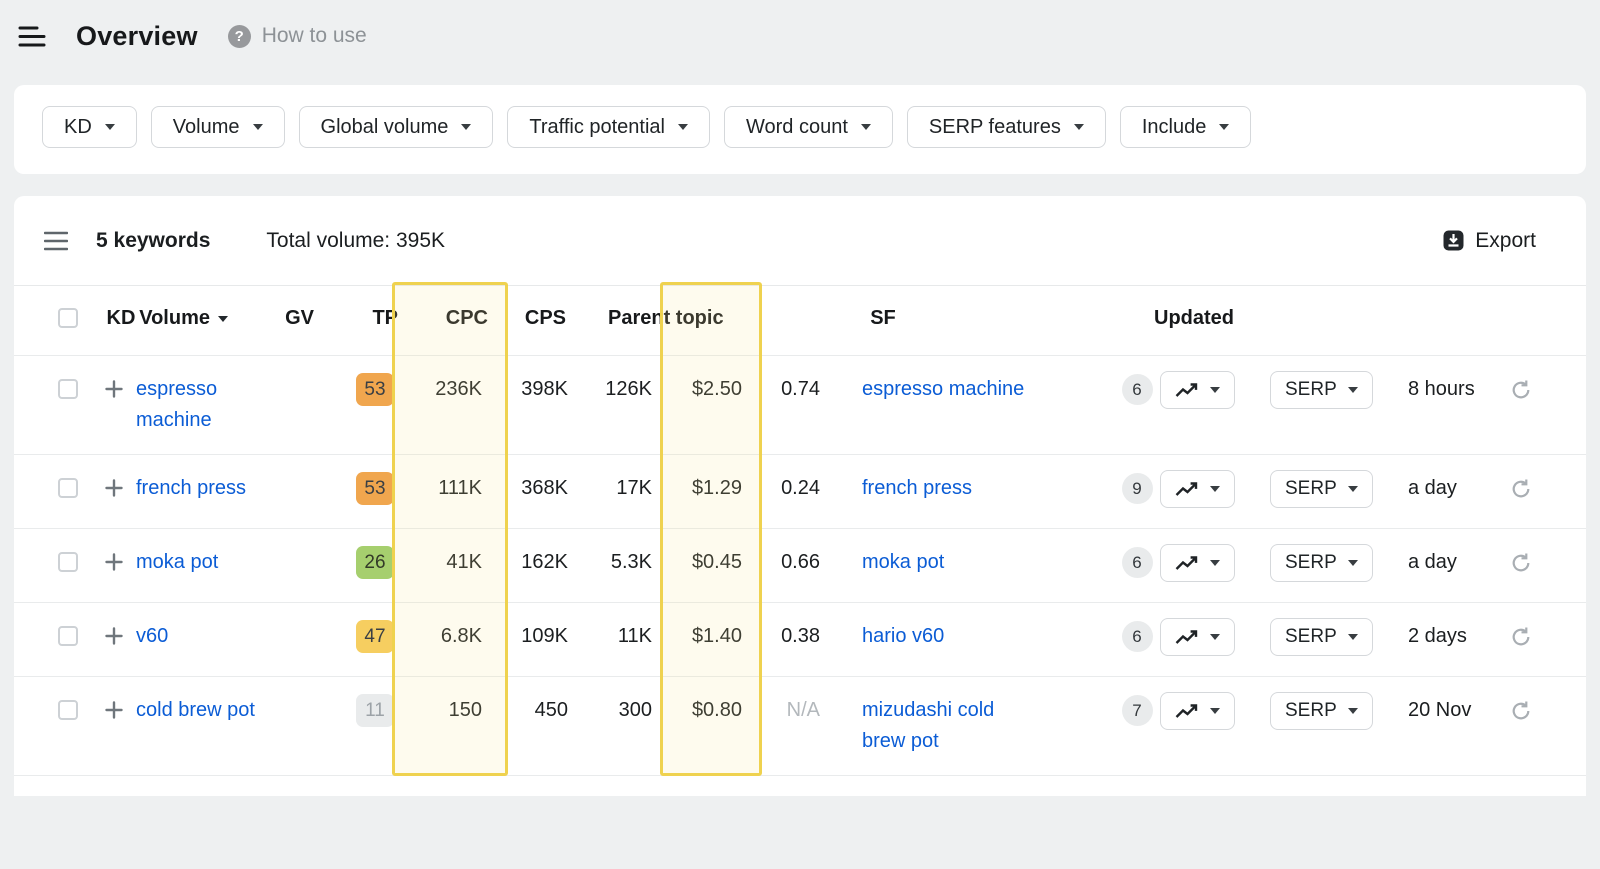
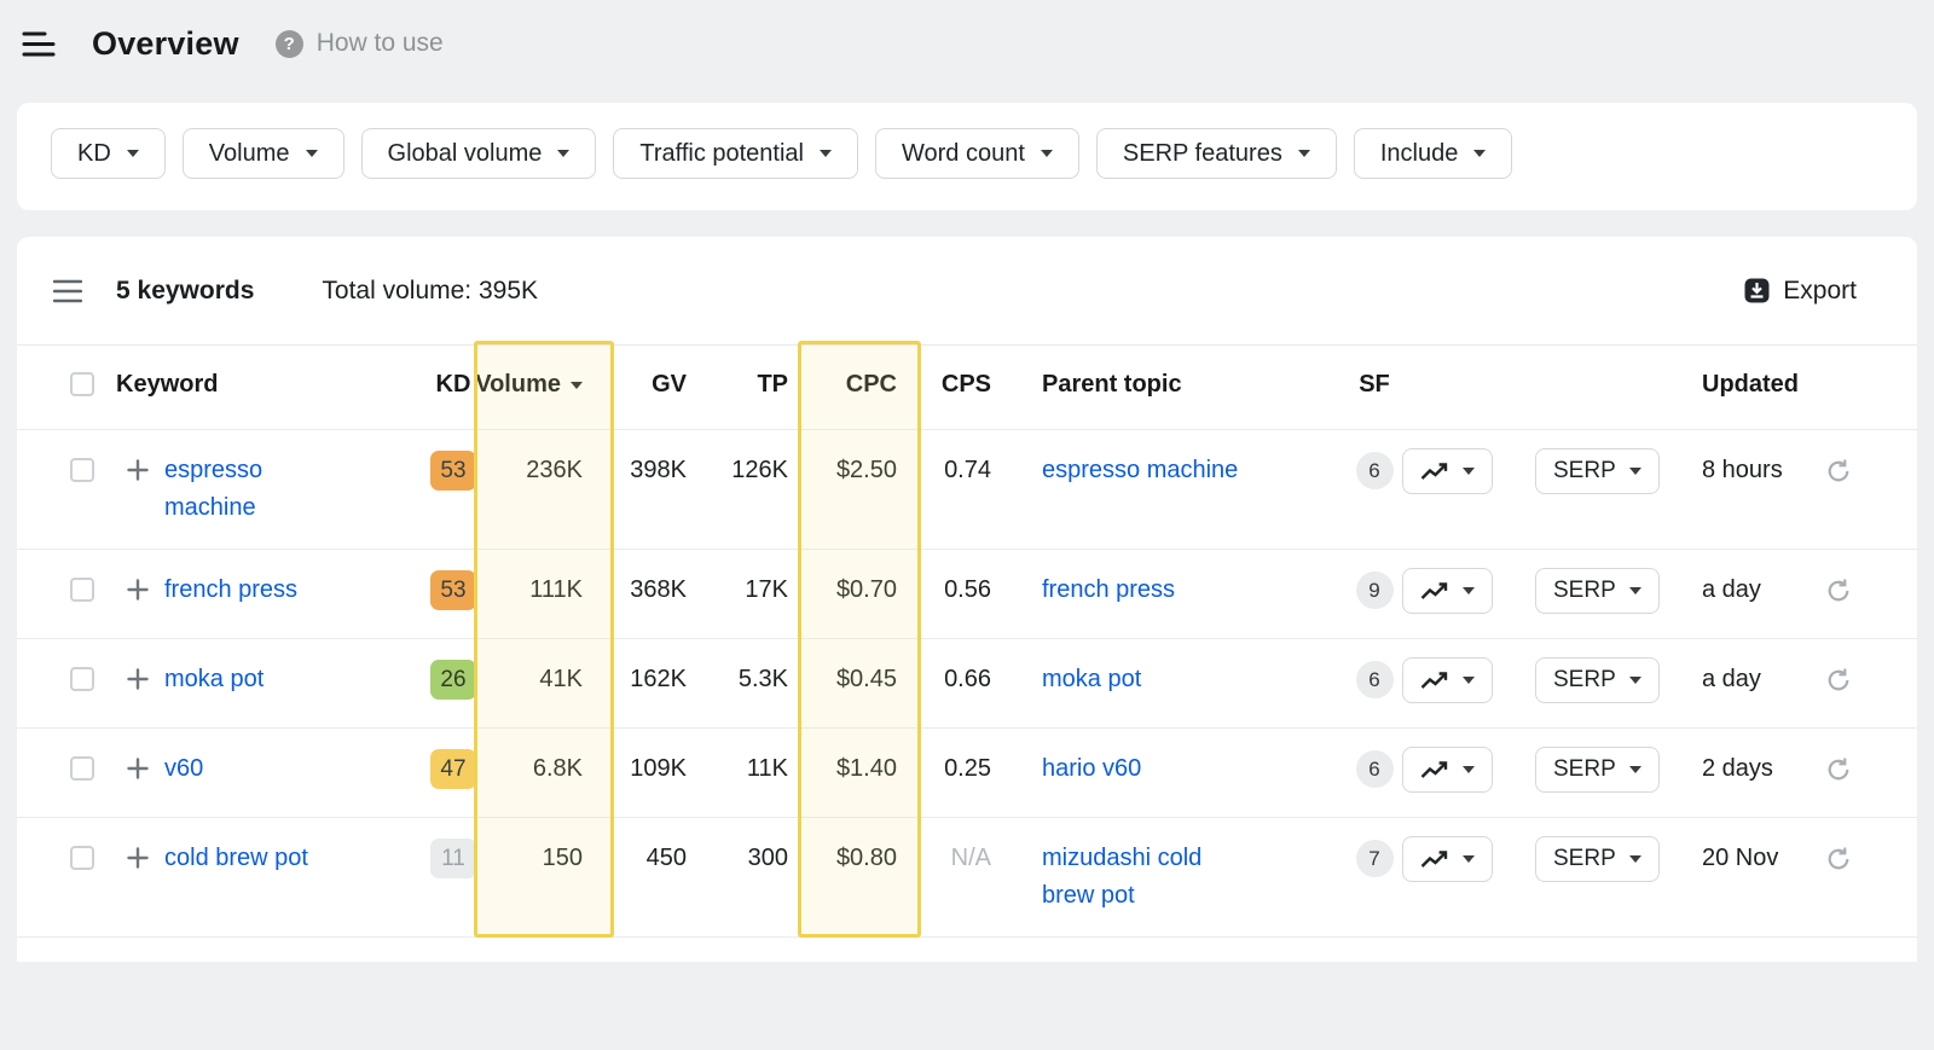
  Overview
  ?
  How to use
  KD
  Volume
  Global volume
  Traffic potential
  Word count
  SERP features
  Include
  5 keywords
  Total volume: 395K
  Export
+ Keyword
  KD
  Volume
  GV
  TP
  CPC
  CPS
  Parent topic
  SF
  Updated
  espresso machine
  53
  236K
  398K
  126K
  $2.50
  0.74
  espresso machine
  6
  SERP
  8 hours
  french press
  53
  111K
  368K
  17K
- $1.29
+ $0.70
- 0.24
+ 0.56
  french press
  9
  SERP
  a day
  moka pot
  26
  41K
  162K
  5.3K
  $0.45
  0.66
  moka pot
  6
  SERP
  a day
  v60
  47
  6.8K
  109K
  11K
  $1.40
- 0.38
+ 0.25
  hario v60
  6
  SERP
  2 days
  cold brew pot
  11
  150
  450
  300
  $0.80
  N/A
  mizudashi cold brew pot
  7
  SERP
  20 Nov
